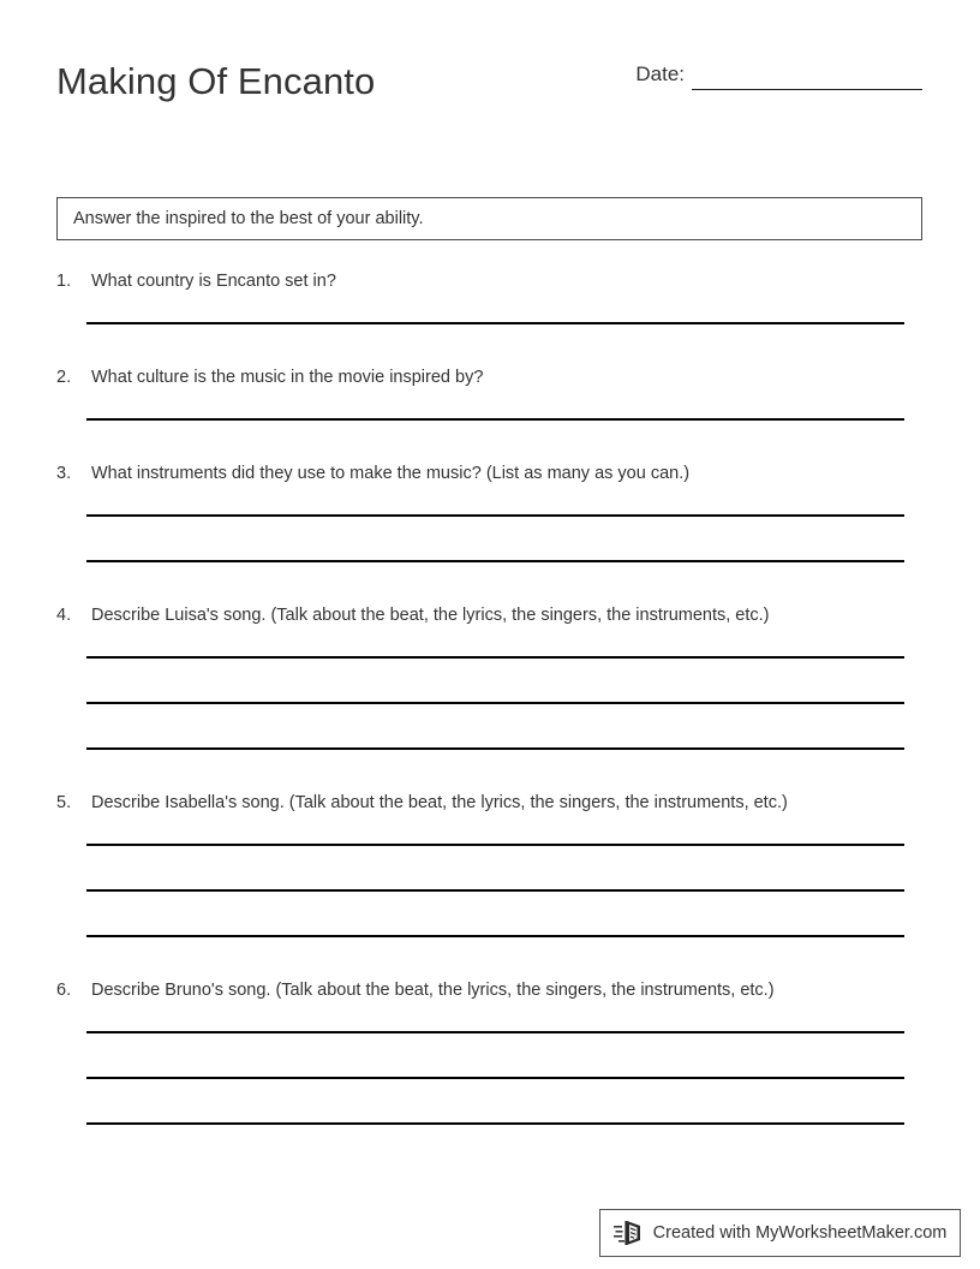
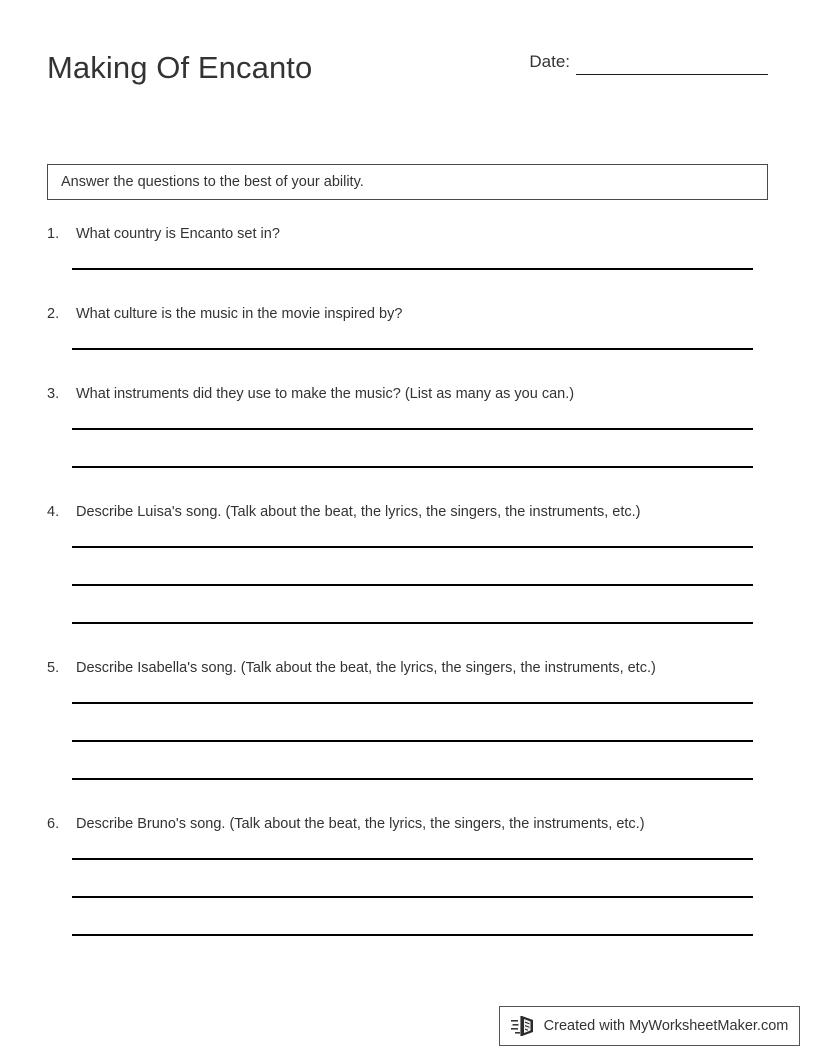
  Making Of Encanto
  Date:
- Answer the inspired to the best of your ability.
+ Answer the questions to the best of your ability.
  1.
  What country is Encanto set in?
  2.
  What culture is the music in the movie inspired by?
  3.
  What instruments did they use to make the music? (List as many as you can.)
  4.
  Describe Luisa's song. (Talk about the beat, the lyrics, the singers, the instruments, etc.)
  5.
  Describe Isabella's song. (Talk about the beat, the lyrics, the singers, the instruments, etc.)
  6.
  Describe Bruno's song. (Talk about the beat, the lyrics, the singers, the instruments, etc.)
  Created with MyWorksheetMaker.com
